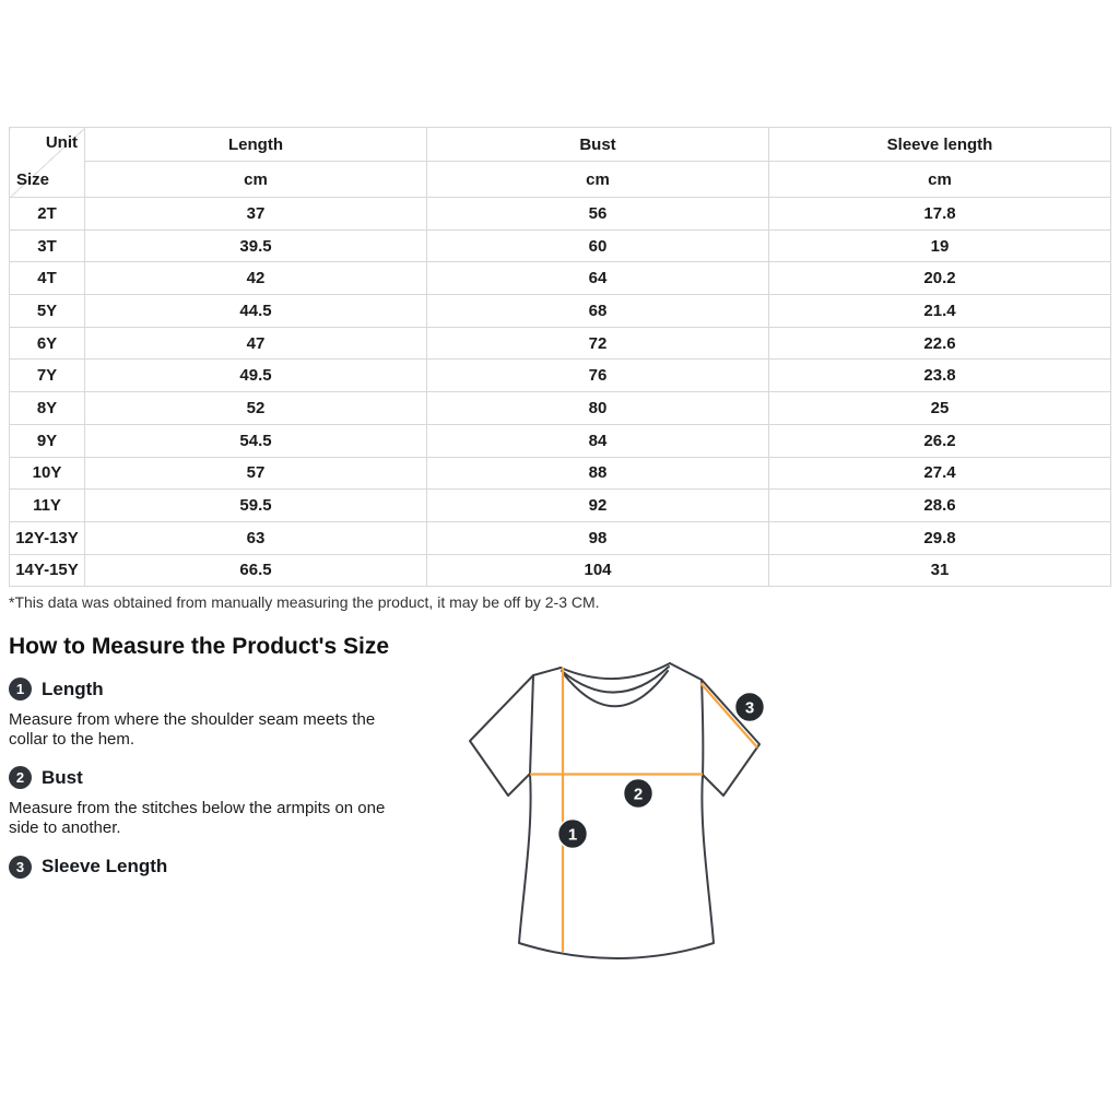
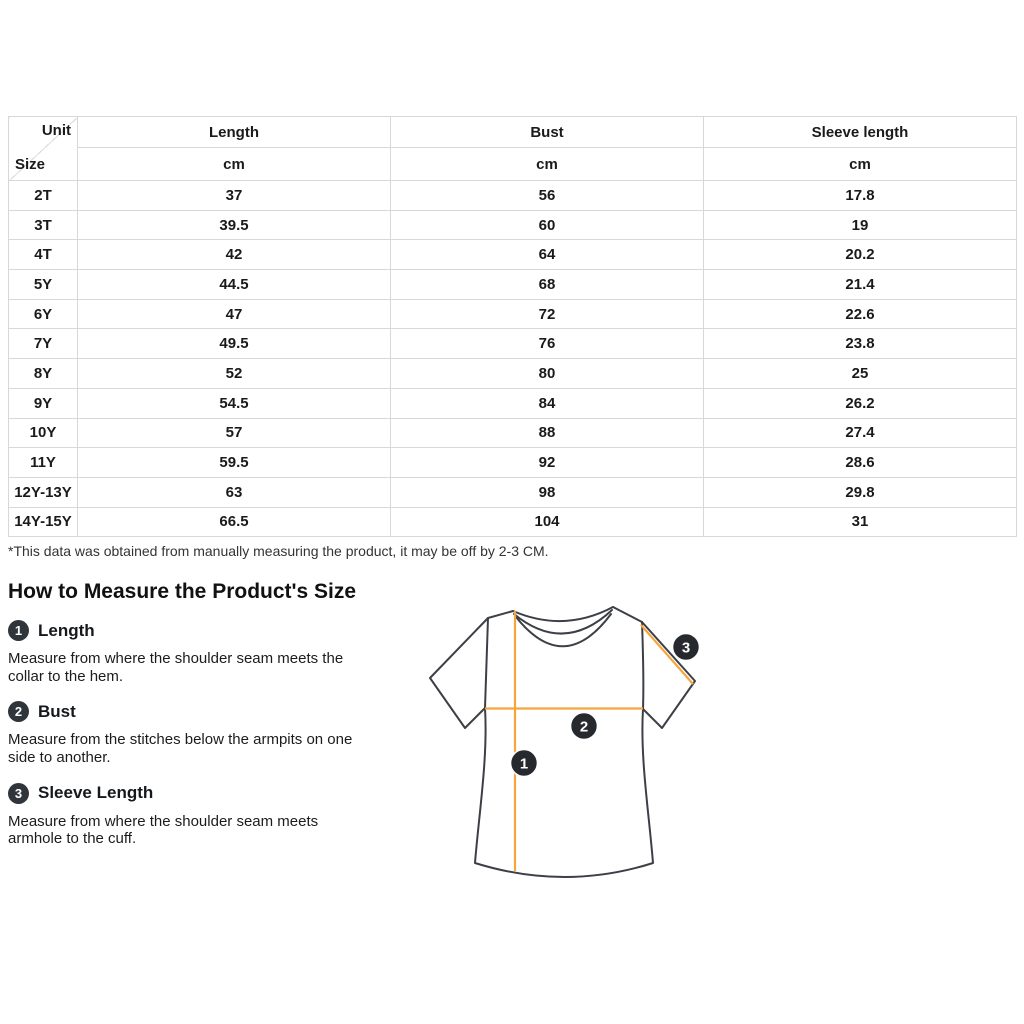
  Unit Size	Length	Bust	Sleeve length
  cm	cm	cm
  2T	37	56	17.8
  3T	39.5	60	19
  4T	42	64	20.2
  5Y	44.5	68	21.4
  6Y	47	72	22.6
  7Y	49.5	76	23.8
  8Y	52	80	25
  9Y	54.5	84	26.2
  10Y	57	88	27.4
  11Y	59.5	92	28.6
  12Y-13Y	63	98	29.8
  14Y-15Y	66.5	104	31
  *This data was obtained from manually measuring the product, it may be off by 2-3 CM.
  How to Measure the Product's Size
  1
  Length
  Measure from where the shoulder seam meets the collar to the hem.
  2
  Bust
  Measure from the stitches below the armpits on one side to another.
  3
  Sleeve Length
+ Measure from where the shoulder seam meets armhole to the cuff.
  1
  2
  3
